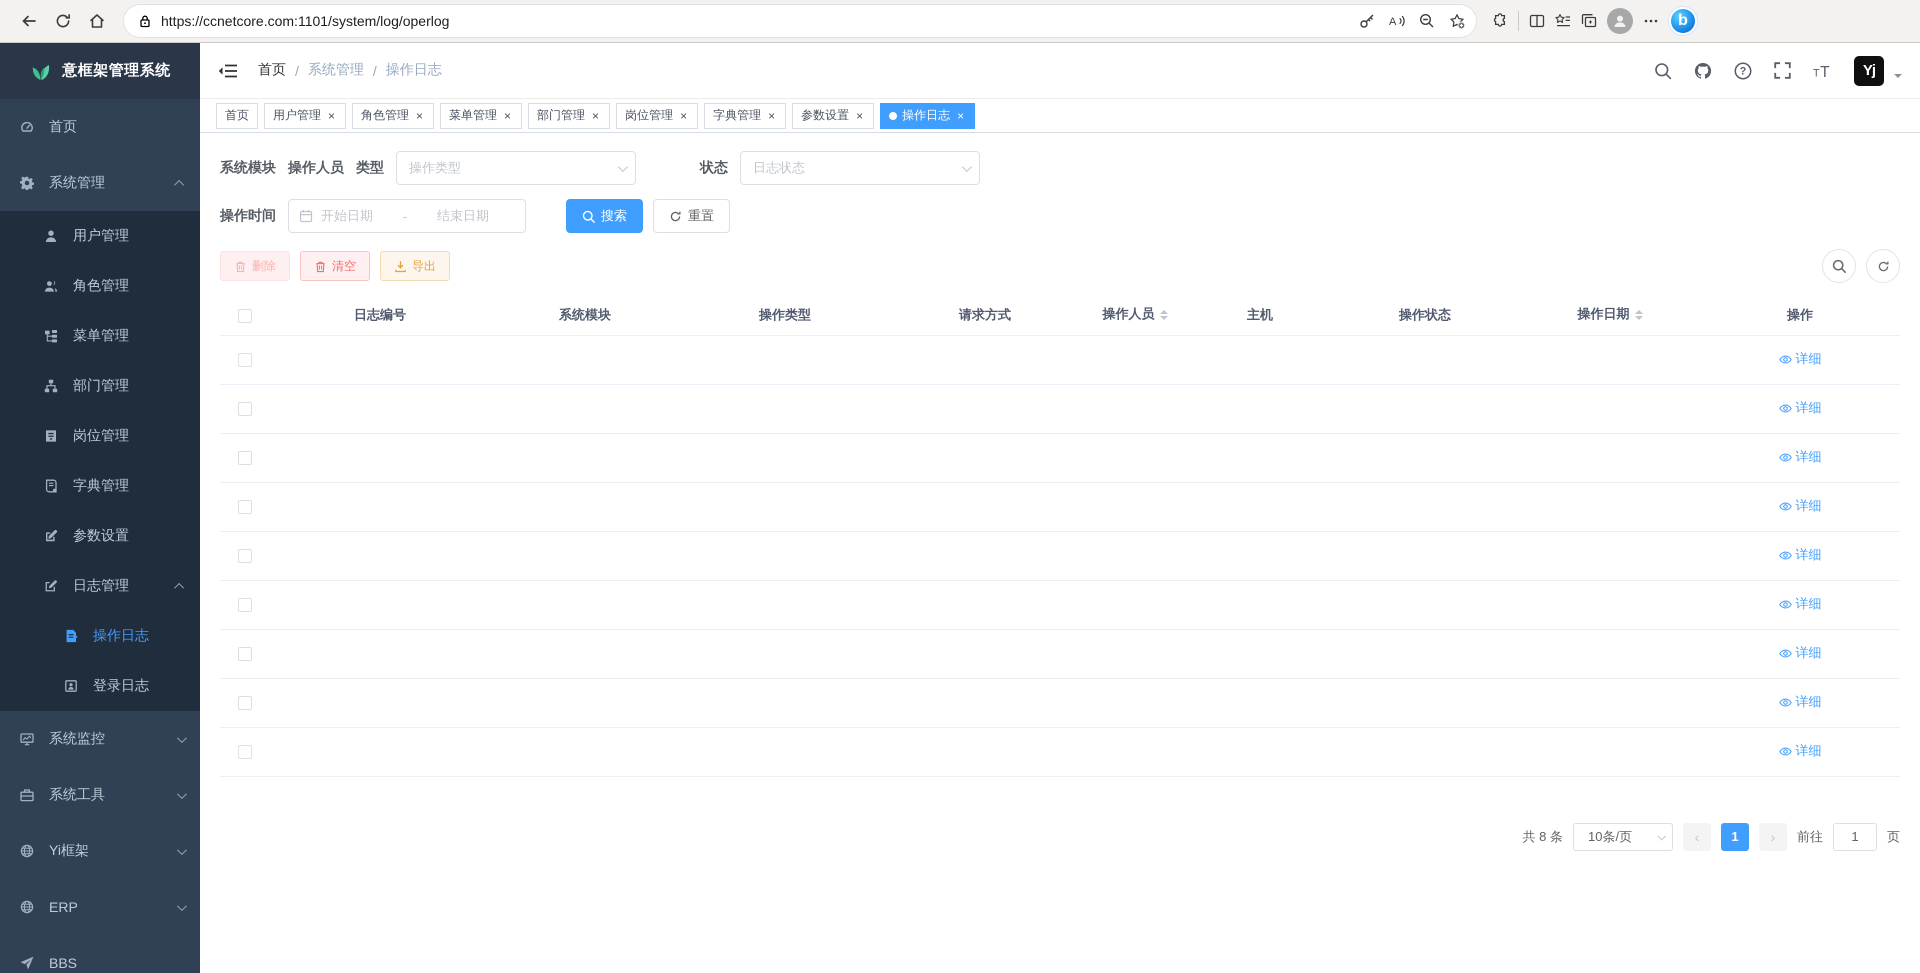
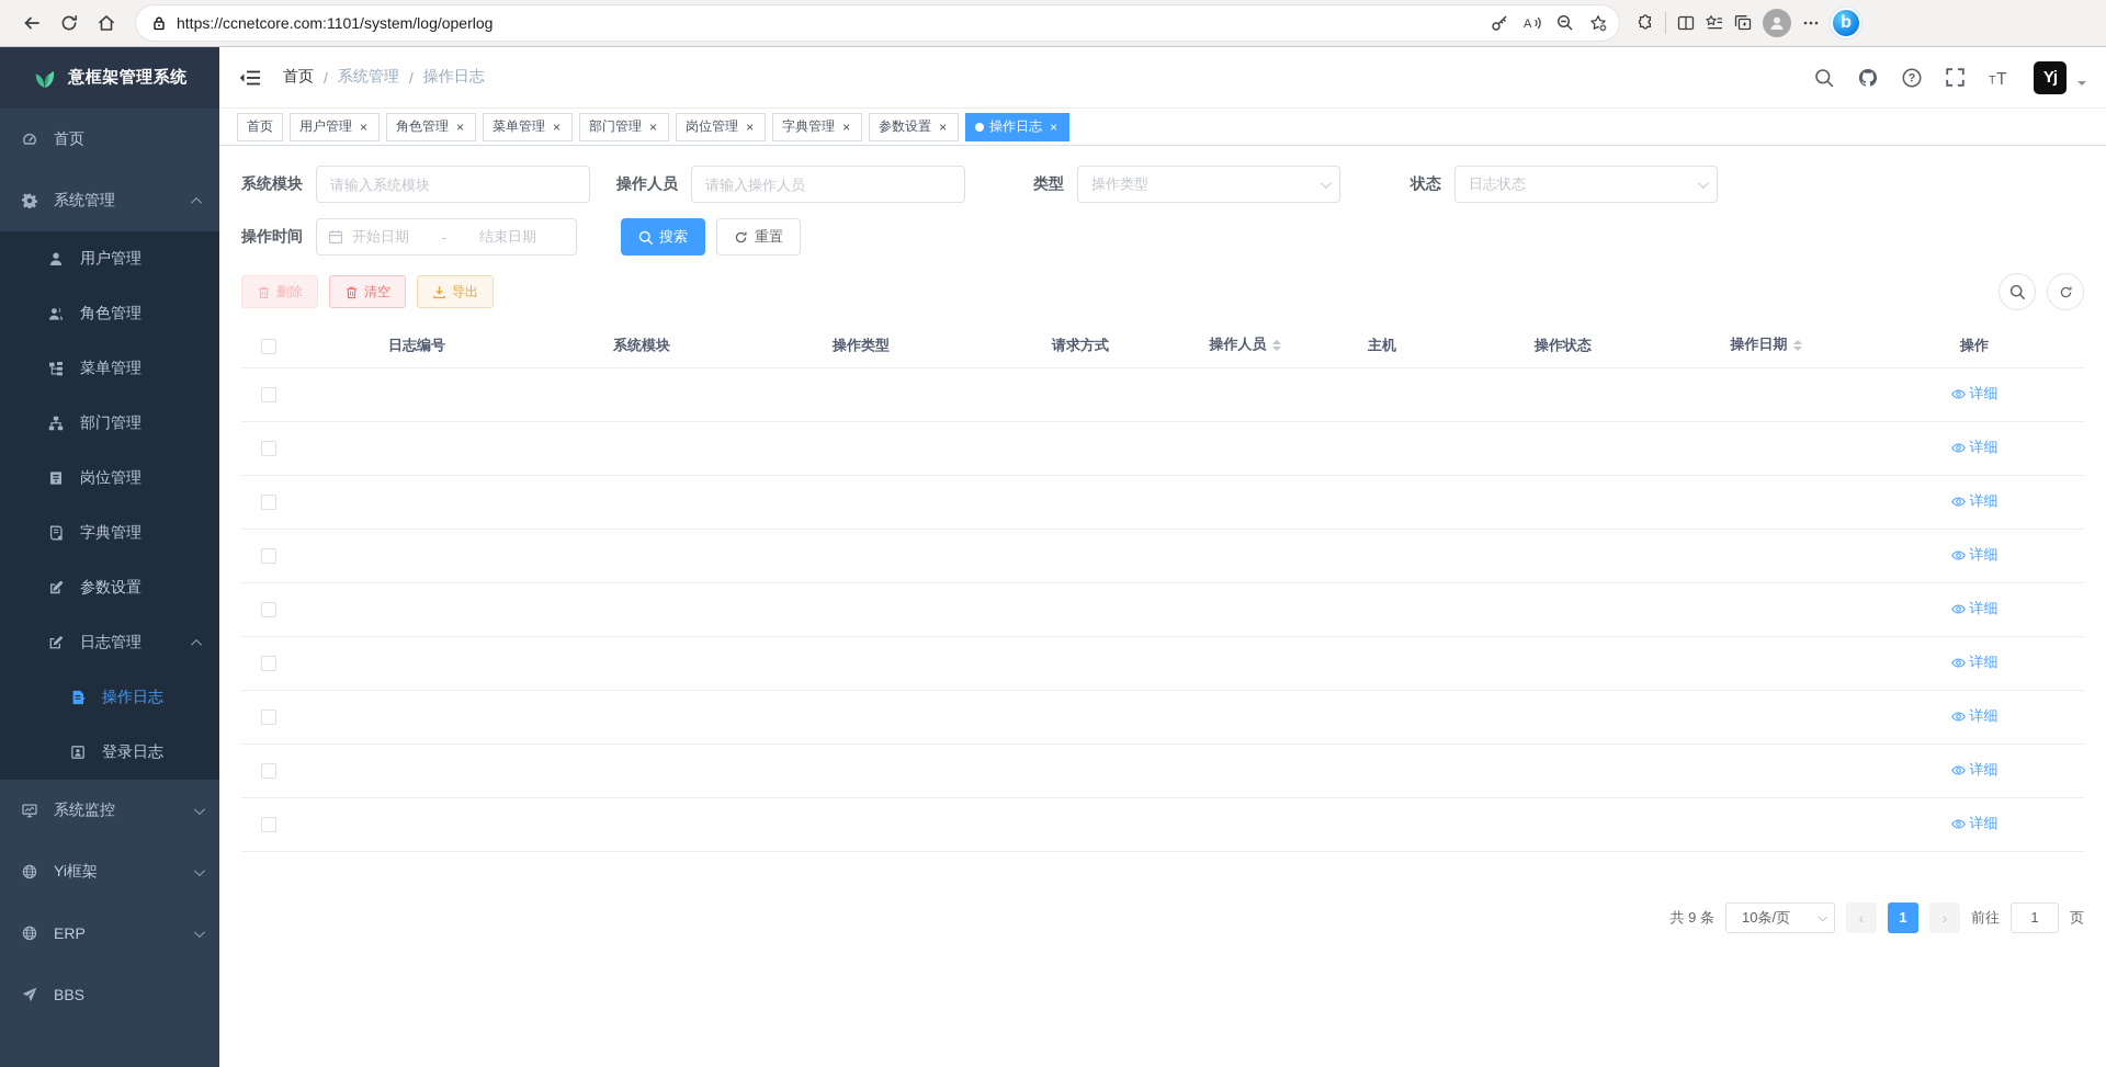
  https://ccnetcore.com:1101/system/log/operlog
  A
  b
  意框架管理系统
  首页
  系统管理
  用户管理
  角色管理
  菜单管理
  部门管理
  岗位管理
  字典管理
  参数设置
  日志管理
  操作日志
  登录日志
  系统监控
- 系统工具
  Yi框架
  ERP
  BBS
  首页
  /
  系统管理
  /
  操作日志
  ?
  T
  T
  Yj
  首页
  用户管理
  ×
  角色管理
  ×
  菜单管理
  ×
  部门管理
  ×
  岗位管理
  ×
  字典管理
  ×
  参数设置
  ×
  操作日志
  ×
  系统模块
+ 请输入系统模块
  操作人员
+ 请输入操作人员
  类型
  操作类型
  状态
  日志状态
  操作时间
  开始日期
  -
  结束日期
  搜索
  重置
  删除
  清空
  导出
  	日志编号	系统模块	操作类型	请求方式	操作人员	主机	操作状态	操作日期	操作
  									详细
  									详细
  									详细
  									详细
  									详细
  									详细
  									详细
  									详细
  									详细
- 共 8 条
+ 共 9 条
  10条/页
  ‹
  1
  ›
  前往
  1
  页
